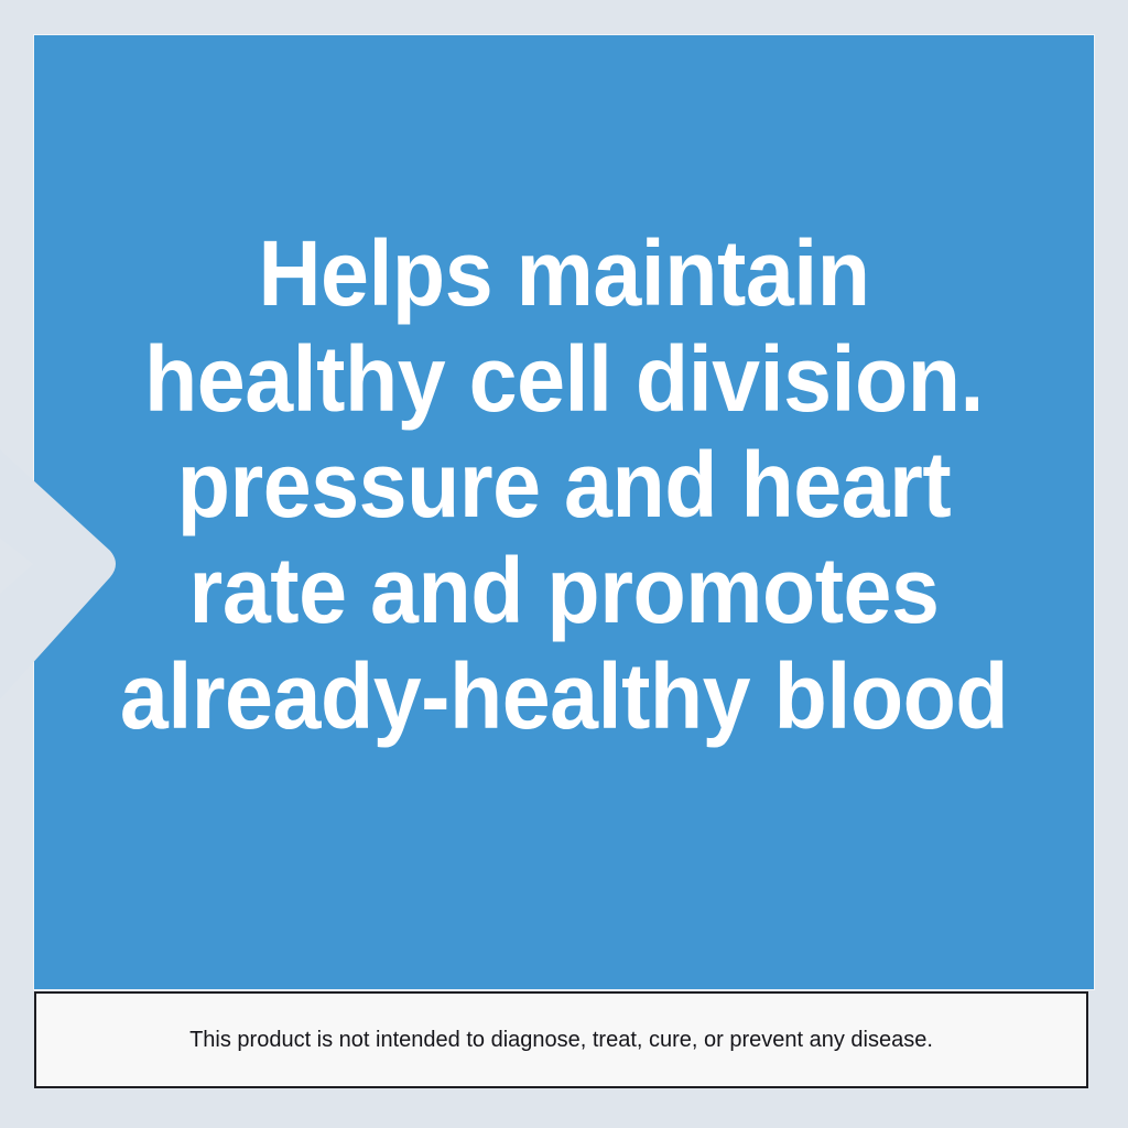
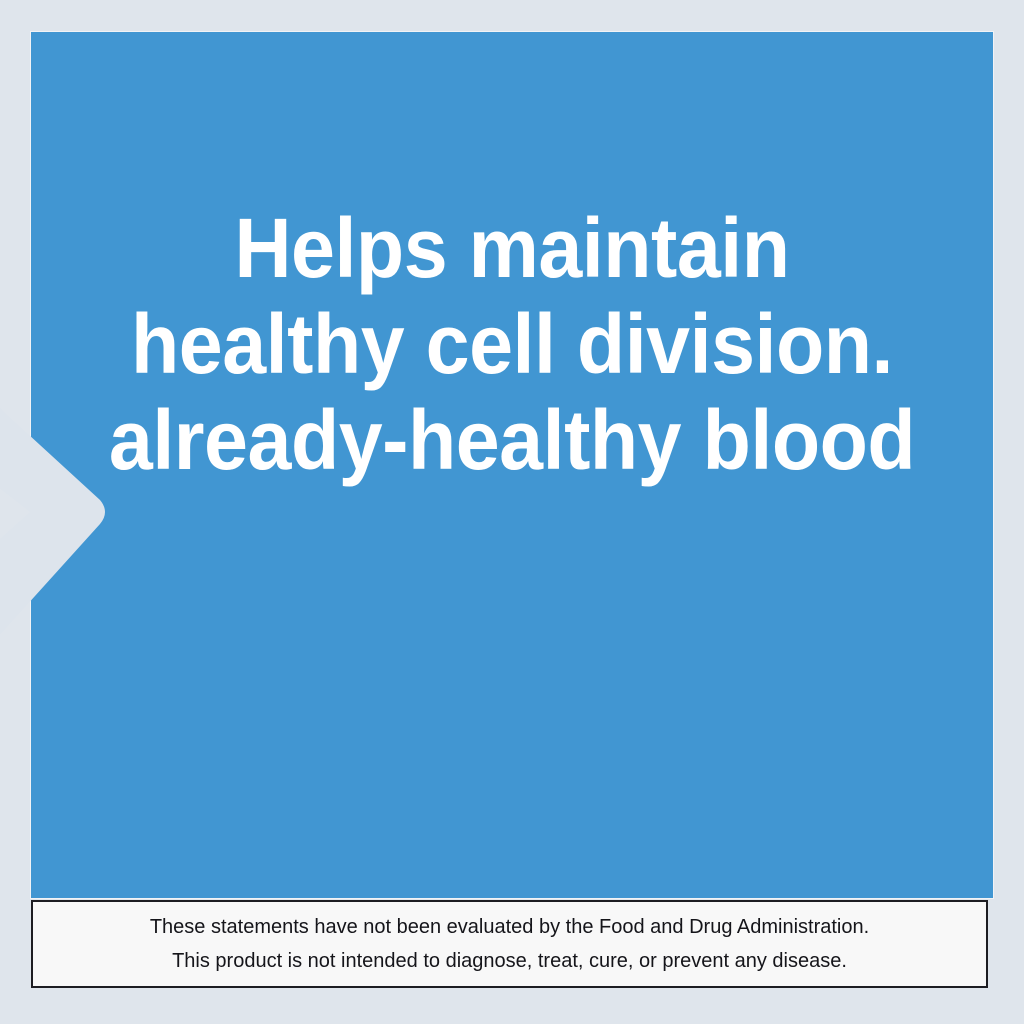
  Helps maintain
  healthy cell division.
- pressure and heart
- rate and promotes
  already-healthy blood
+ These statements have not been evaluated by the Food and Drug Administration.
  This product is not intended to diagnose, treat, cure, or prevent any disease.
